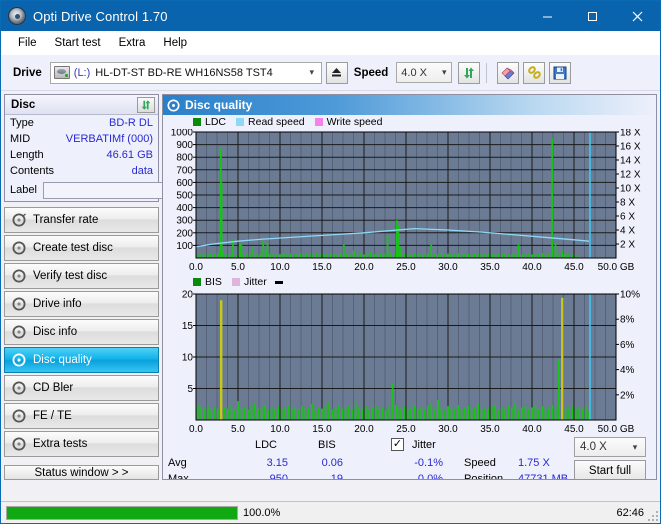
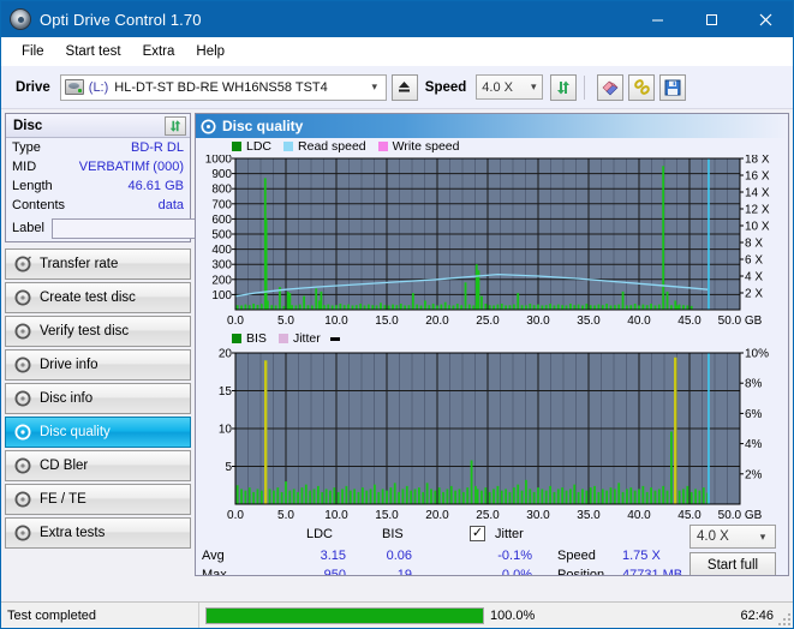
  Opti Drive Control 1.70
  File
  Start test
  Extra
  Help
  Drive
  (L:)
  HL-DT-ST BD-RE WH16NS58 TST4
  ▾
  Speed
  4.0 X
  ▾
  Disc
  Type
  BD-R DL
  MID
  VERBATIMf (000)
  Length
  46.61 GB
  Contents
  data
  Label
  Transfer rate
  Create test disc
  Verify test disc
  Drive info
  Disc info
  Disc quality
  CD Bler
  FE / TE
  Extra tests
- Status window > >
  Disc quality
  LDC
  Read speed
  Write speed
  100
  200
  300
  400
  500
  600
  700
  800
  900
  1000
  2 X
  4 X
  6 X
  8 X
  10 X
  12 X
  14 X
  16 X
  18 X
  0.0
  5.0
  10.0
  15.0
  20.0
  25.0
  30.0
  35.0
  40.0
  45.0
  50.0 GB
  BIS
  Jitter
  5
  10
  15
  20
  2%
  4%
  6%
  8%
  10%
  0.0
  5.0
  10.0
  15.0
  20.0
  25.0
  30.0
  35.0
  40.0
  45.0
  50.0 GB
  LDC
  BIS
  ✓
  Jitter
  Avg
  3.15
  0.06
  -0.1%
  Speed
  1.75 X
  4.0 X
  ▾
  Start full
+ Test completed
  100.0%
  62:46
